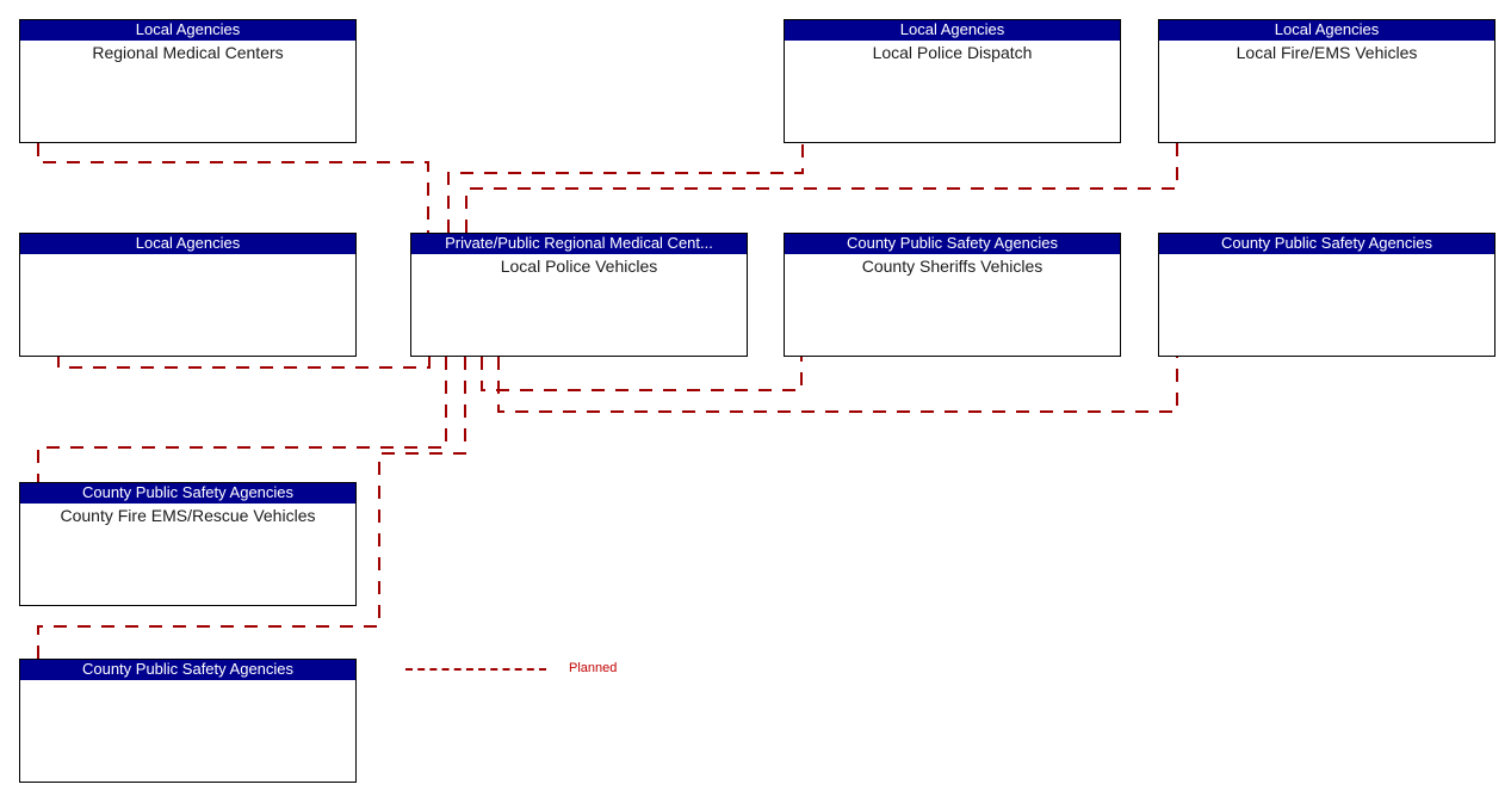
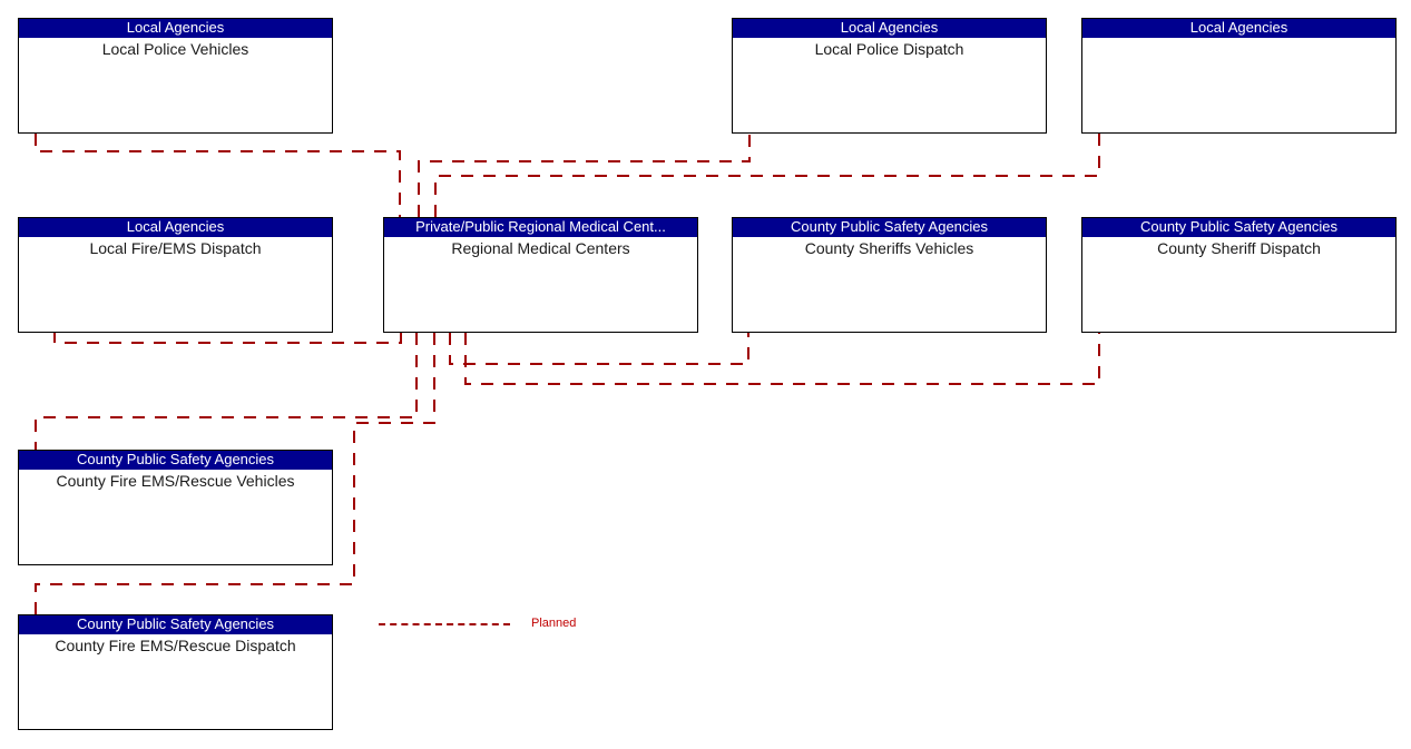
  Local Agencies
- Regional Medical Centers
+ Local Police Vehicles
  Local Agencies
  Local Police Dispatch
  Local Agencies
- Local Fire/EMS Vehicles
  Local Agencies
+ Local Fire/EMS Dispatch
  Private/Public Regional Medical Cent...
- Local Police Vehicles
+ Regional Medical Centers
  County Public Safety Agencies
  County Sheriffs Vehicles
  County Public Safety Agencies
+ County Sheriff Dispatch
  County Public Safety Agencies
  County Fire EMS/Rescue Vehicles
  County Public Safety Agencies
+ County Fire EMS/Rescue Dispatch
  Planned
